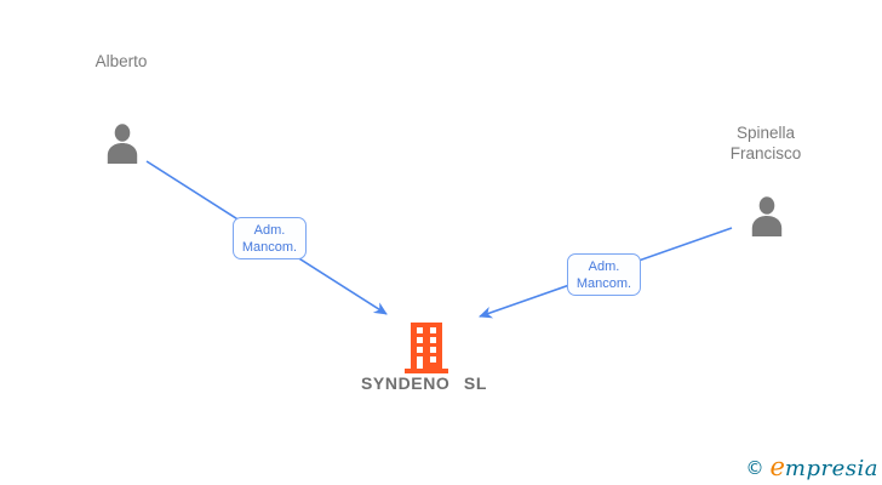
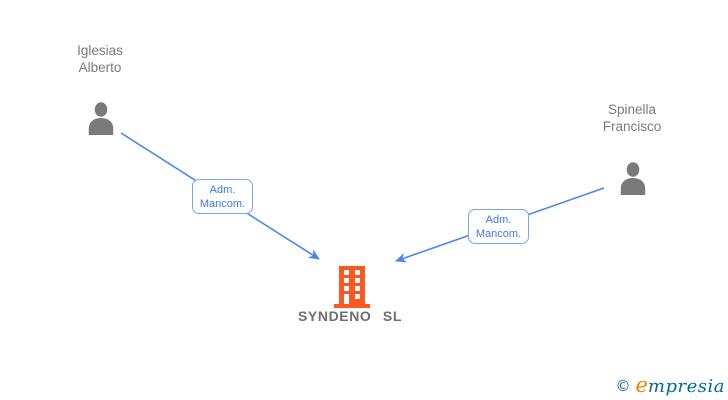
+ Iglesias
  Alberto
  Spinella
  Francisco
  Adm.
  Mancom.
  Adm.
  Mancom.
  SYNDENO SL
  © empresia
